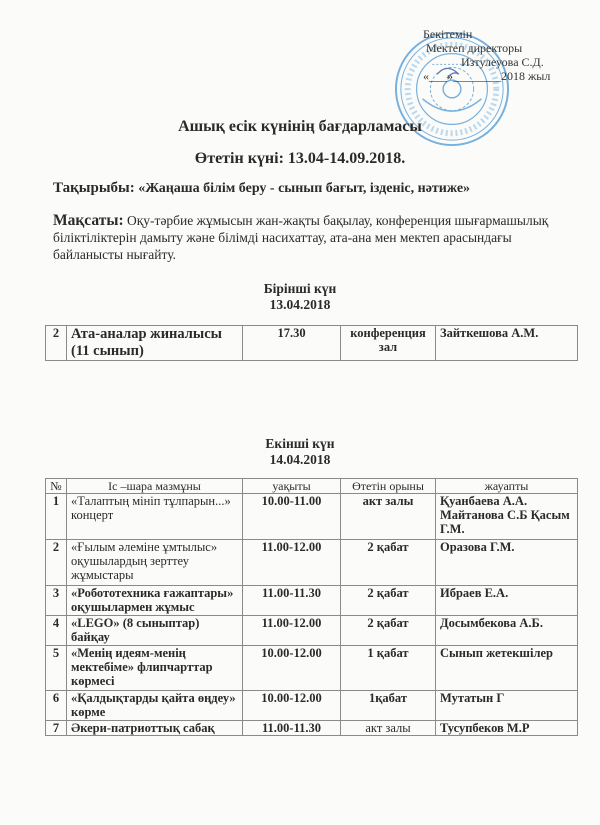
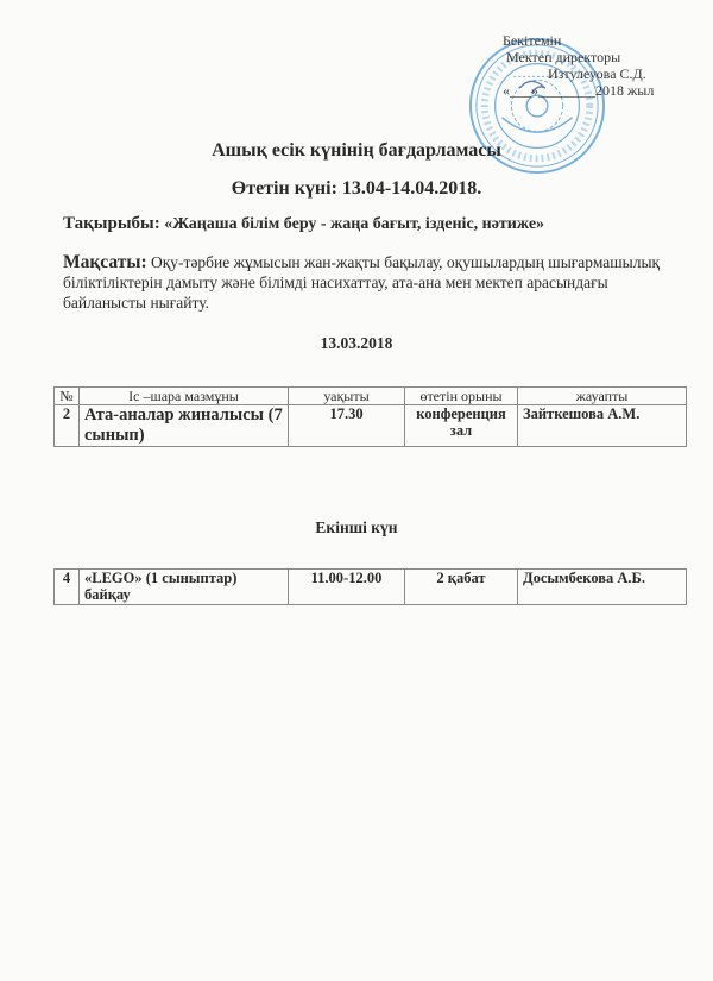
  Бекітемін
  Мектеп директоры
  Изтулеуова С.Д.
  «___»________2018 жыл
  Ашық есік күнінің бағдарламасы
- Өтетін күні: 13.04-14.09.2018.
+ Өтетін күні: 13.04-14.04.2018.
- Тақырыбы: «Жаңаша білім беру - сынып бағыт, ізденіс, нәтиже»
+ Тақырыбы: «Жаңаша білім беру - жаңа бағыт, ізденіс, нәтиже»
- Мақсаты: Оқу-тәрбие жұмысын жан-жақты бақылау, конференция шығармашылық біліктіліктерін дамыту және білімді насихаттау, ата-ана мен мектеп арасындағы байланысты нығайту.
+ Мақсаты: Оқу-тәрбие жұмысын жан-жақты бақылау, оқушылардың шығармашылық біліктіліктерін дамыту және білімді насихаттау, ата-ана мен мектеп арасындағы байланысты нығайту.
- Бірінші күн
- 13.04.2018
+ 13.03.2018
+ №	Іс –шара мазмұны	уақыты	өтетін орыны	жауапты
- 2	Ата-аналар жиналысы (11 сынып)	17.30	конференция зал	Зайткешова А.М.
+ 2	Ата-аналар жиналысы (7 сынып)	17.30	конференция зал	Зайткешова А.М.
  Екінші күн
- 14.04.2018
- №	Іс –шара мазмұны	уақыты	Өтетін орыны	жауапты
- 1	«Талаптың мініп тұлпарын...» концерт	10.00-11.00	акт залы	Қуанбаева А.А. Майтанова С.Б Қасым Г.М.
- 2	«Ғылым әлеміне ұмтылыс» оқушылардың зерттеу жұмыстары	11.00-12.00	2 қабат	Оразова Г.М.
- 3	«Робототехника ғажаптары» оқушылармен жұмыс	11.00-11.30	2 қабат	Ибраев Е.А.
- 4	«LEGO» (8 сыныптар) байқау	11.00-12.00	2 қабат	Досымбекова А.Б.
+ 4	«LEGO» (1 сыныптар) байқау	11.00-12.00	2 қабат	Досымбекова А.Б.
- 5	«Менің идеям-менің мектебіме» флипчарттар көрмесі	10.00-12.00	1 қабат	Сынып жетекшілер
- 6	«Қалдықтарды қайта өңдеу» көрме	10.00-12.00	1қабат	Мутатын Г
- 7	Әкери-патриоттық сабақ	11.00-11.30	акт залы	Тусупбеков М.Р
